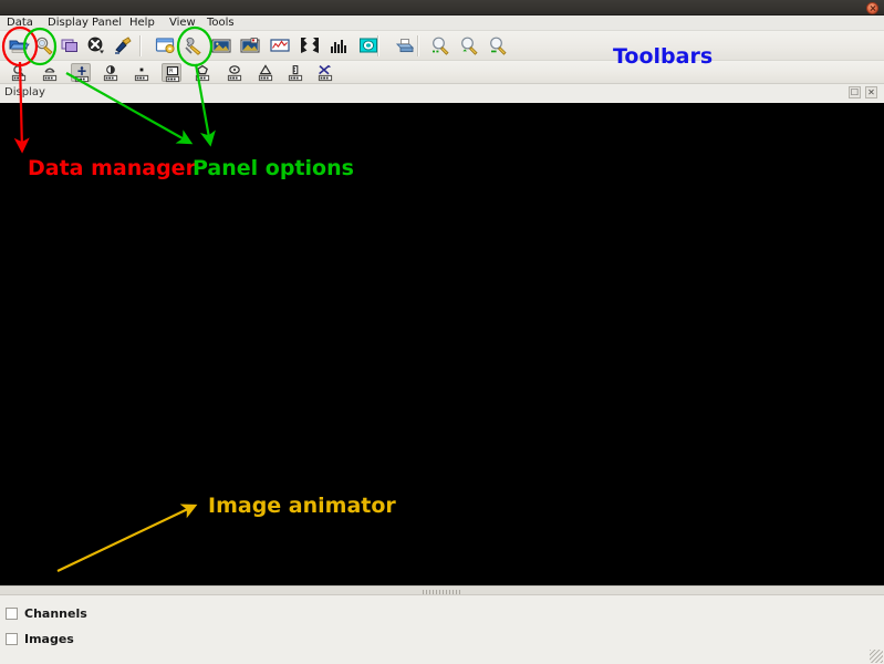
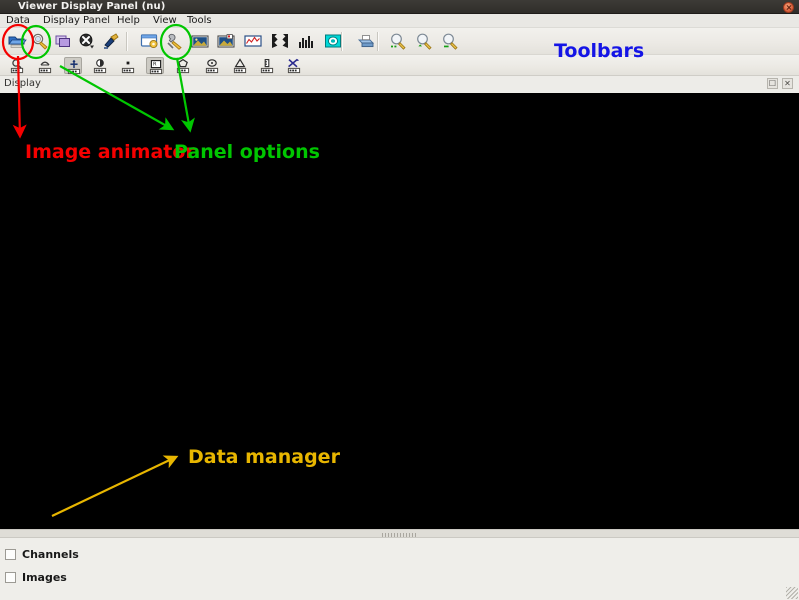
+ Viewer Display Panel (nu)
  Data
  Display Panel
  Help
  View
  Tools
  Display
  ☐
  ✕
  Channels
  Images
  Toolbars
- Data manager
+ Image animator
  Panel options
- Image animator
+ Data manager
